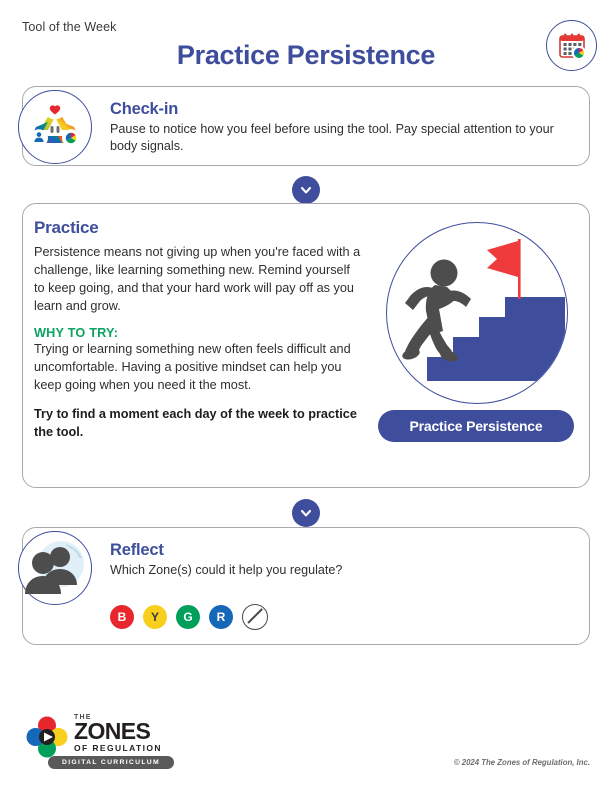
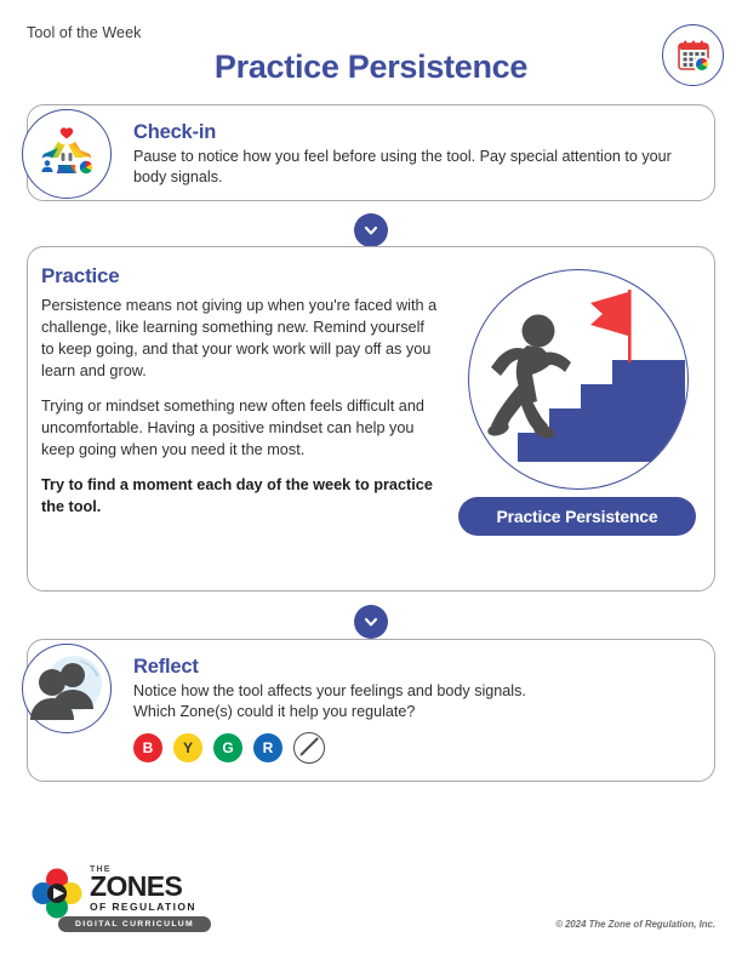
  Tool of the Week
  Practice Persistence
  Check-in
  Pause to notice how you feel before using the tool. Pay special attention to your body signals.
  Practice
- Persistence means not giving up when you're faced with a challenge, like learning something new. Remind yourself to keep going, and that your hard work will pay off as you learn and grow.
+ Persistence means not giving up when you're faced with a challenge, like learning something new. Remind yourself to keep going, and that your work work will pay off as you learn and grow.
- WHY TO TRY:
- Trying or learning something new often feels difficult and uncomfortable. Having a positive mindset can help you keep going when you need it the most.
+ Trying or mindset something new often feels difficult and uncomfortable. Having a positive mindset can help you keep going when you need it the most.
  Try to find a moment each day of the week to practice the tool.
  Practice Persistence
  Reflect
+ Notice how the tool affects your feelings and body signals.
  Which Zone(s) could it help you regulate?
  B
  Y
  G
  R
  ZONES
  OF REGULATION
- © 2024 The Zones of Regulation, Inc.
+ © 2024 The Zone of Regulation, Inc.
